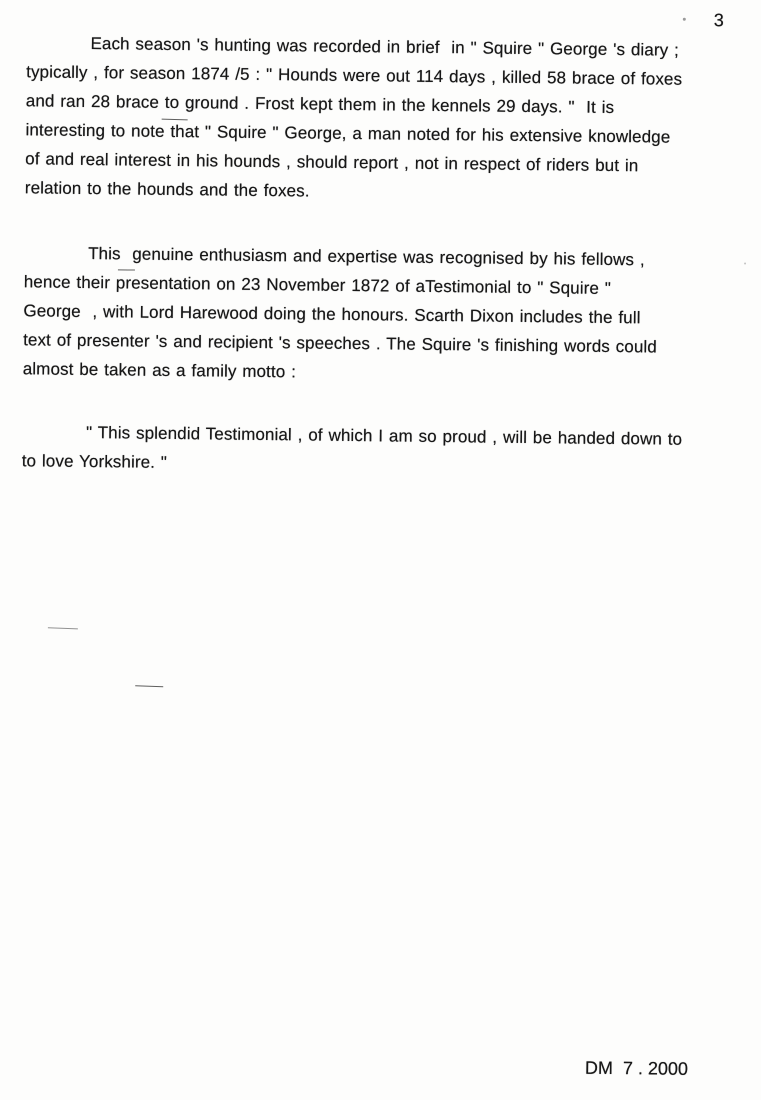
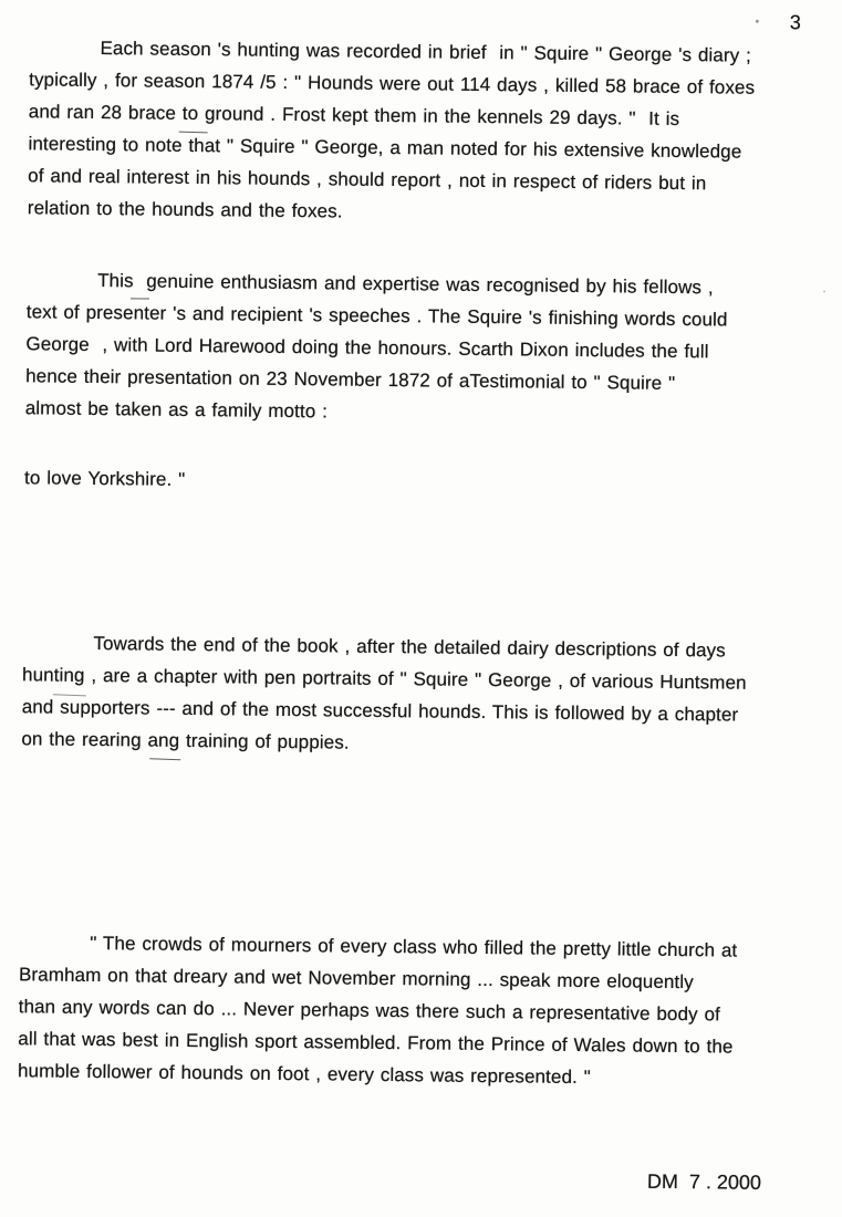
  3
  Each season 's hunting was recorded in brief in " Squire " George 's diary ;
  typically , for season 1874 /5 : " Hounds were out 114 days , killed 58 brace of foxes
  and ran 28 brace to ground . Frost kept them in the kennels 29 days. " It is
  interesting to note that " Squire " George, a man noted for his extensive knowledge
  of and real interest in his hounds , should report , not in respect of riders but in
  relation to the hounds and the foxes.
  This genuine enthusiasm and expertise was recognised by his fellows ,
- hence their presentation on 23 November 1872 of aTestimonial to " Squire "
+ text of presenter 's and recipient 's speeches . The Squire 's finishing words could
  George , with Lord Harewood doing the honours. Scarth Dixon includes the full
- text of presenter 's and recipient 's speeches . The Squire 's finishing words could
+ hence their presentation on 23 November 1872 of aTestimonial to " Squire "
  almost be taken as a family motto :
- " This splendid Testimonial , of which I am so proud , will be handed down to
  to love Yorkshire. "
+ Towards the end of the book , after the detailed dairy descriptions of days
+ hunting , are a chapter with pen portraits of " Squire " George , of various Huntsmen
+ and supporters --- and of the most successful hounds. This is followed by a chapter
+ on the rearing ang training of puppies.
+ " The crowds of mourners of every class who filled the pretty little church at
+ Bramham on that dreary and wet November morning ... speak more eloquently
+ than any words can do ... Never perhaps was there such a representative body of
+ all that was best in English sport assembled. From the Prince of Wales down to the
+ humble follower of hounds on foot , every class was represented. "
  DM 7 . 2000
